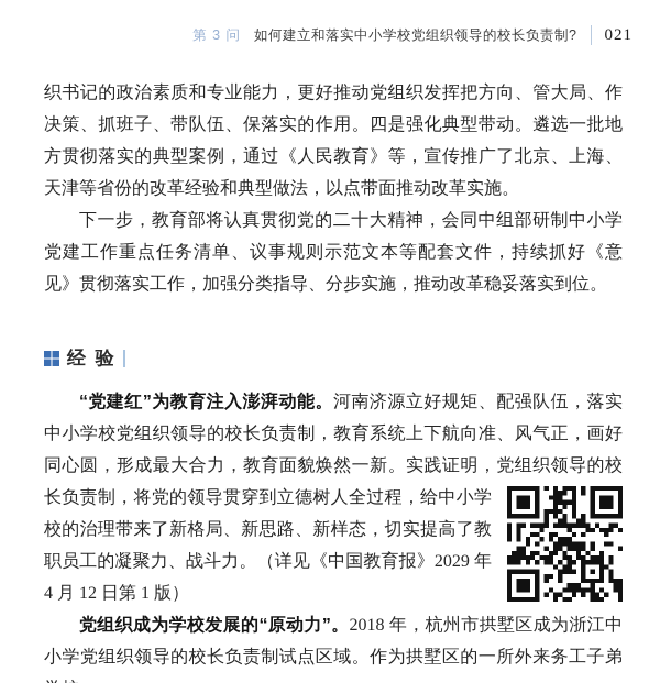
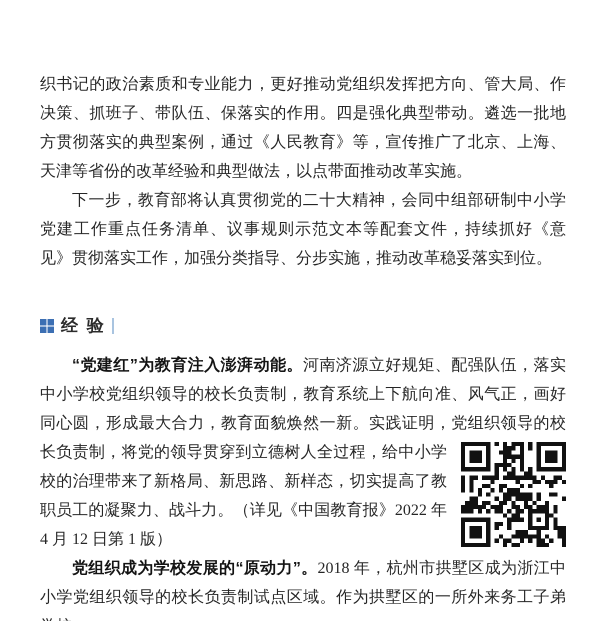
- 第 3 问
- 如何建立和落实中小学校党组织领导的校长负责制?
- 021
  织书记的政治素质和专业能力，更好推动党组织发挥把方向、管大局、作决策、抓班子、带队伍、保落实的作用。四是强化典型带动。遴选一批地方贯彻落实的典型案例，通过《人民教育》等，宣传推广了北京、上海、天津等省份的改革经验和典型做法，以点带面推动改革实施。
  下一步，教育部将认真贯彻党的二十大精神，会同中组部研制中小学党建工作重点任务清单、议事规则示范文本等配套文件，持续抓好《意见》贯彻落实工作，加强分类指导、分步实施，推动改革稳妥落实到位。
  经 验
- “党建红”为教育注入澎湃动能。河南济源立好规矩、配强队伍，落实中小学校党组织领导的校长负责制，教育系统上下航向准、风气正，画好同心圆，形成最大合力，教育面貌焕然一新。实践证明，党组织领导的校长负责制，将党的领导贯穿到立德树人全过程，给中小学校的治理带来了新格局、新思路、新样态，切实提高了教职员工的凝聚力、战斗力。（详见《中国教育报》2029 年 4 月 12 日第 1 版）
+ “党建红”为教育注入澎湃动能。河南济源立好规矩、配强队伍，落实中小学校党组织领导的校长负责制，教育系统上下航向准、风气正，画好同心圆，形成最大合力，教育面貌焕然一新。实践证明，党组织领导的校长负责制，将党的领导贯穿到立德树人全过程，给中小学校的治理带来了新格局、新思路、新样态，切实提高了教职员工的凝聚力、战斗力。（详见《中国教育报》2022 年 4 月 12 日第 1 版）
  党组织成为学校发展的“原动力”。2018 年，杭州市拱墅区成为浙江中小学党组织领导的校长负责制试点区域。作为拱墅区的一所外来务工子弟
